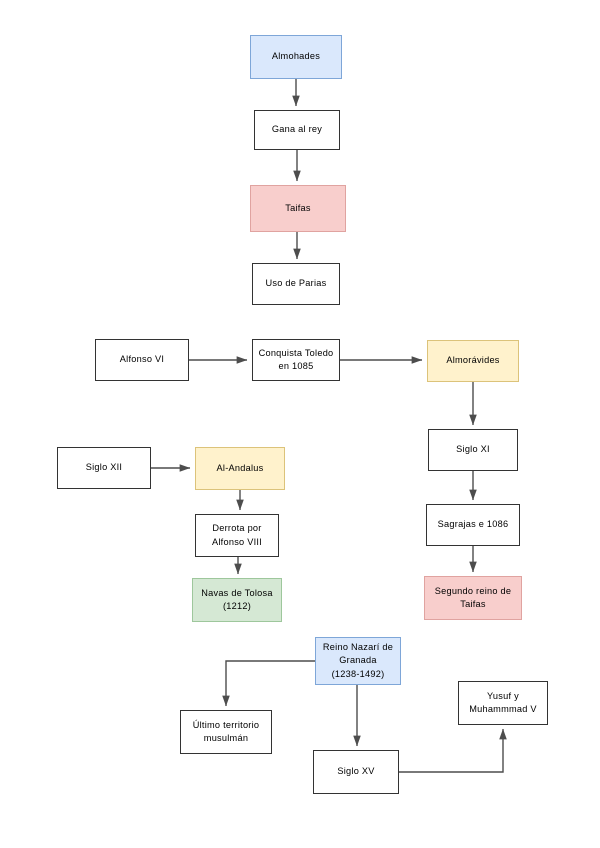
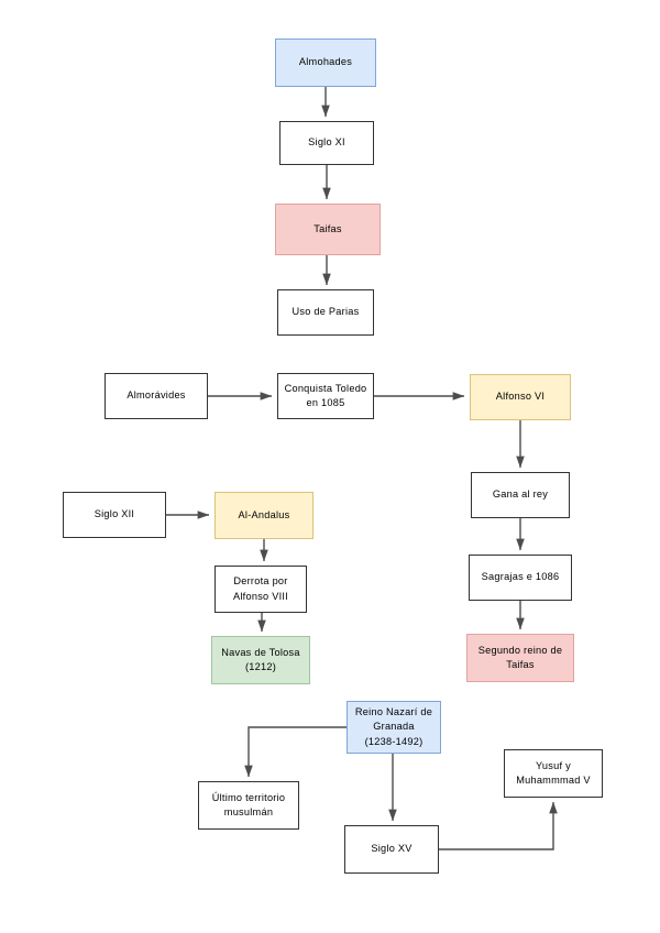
  Almohades
- Gana al rey
+ Siglo XI
  Taifas
  Uso de Parias
- Alfonso VI
+ Almorávides
  Conquista Toledo
  en 1085
- Almorávides
+ Alfonso VI
- Siglo XI
+ Gana al rey
  Sagrajas e 1086
  Segundo reino de
  Taifas
  Siglo XII
  Al-Andalus
  Derrota por
  Alfonso VIII
  Navas de Tolosa
  (1212)
  Reino Nazarí de
  Granada
  (1238-1492)
  Último territorio
  musulmán
  Siglo XV
  Yusuf y
  Muhammmad V
